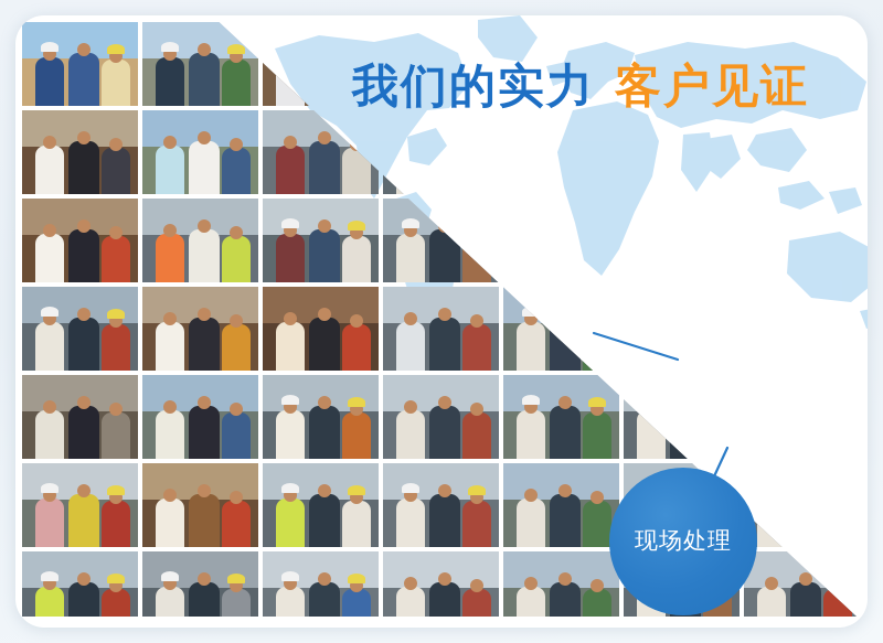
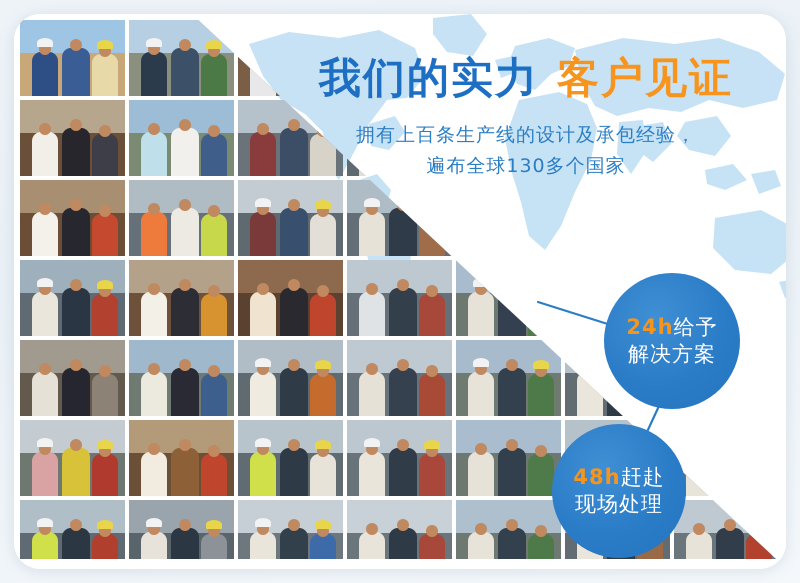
  我们的实力 客户见证
+ 拥有上百条生产线的设计及承包经验，
+ 遍布全球130多个国家
+ 24h给予
+ 解决方案
+ 48h赶赴
  现场处理
